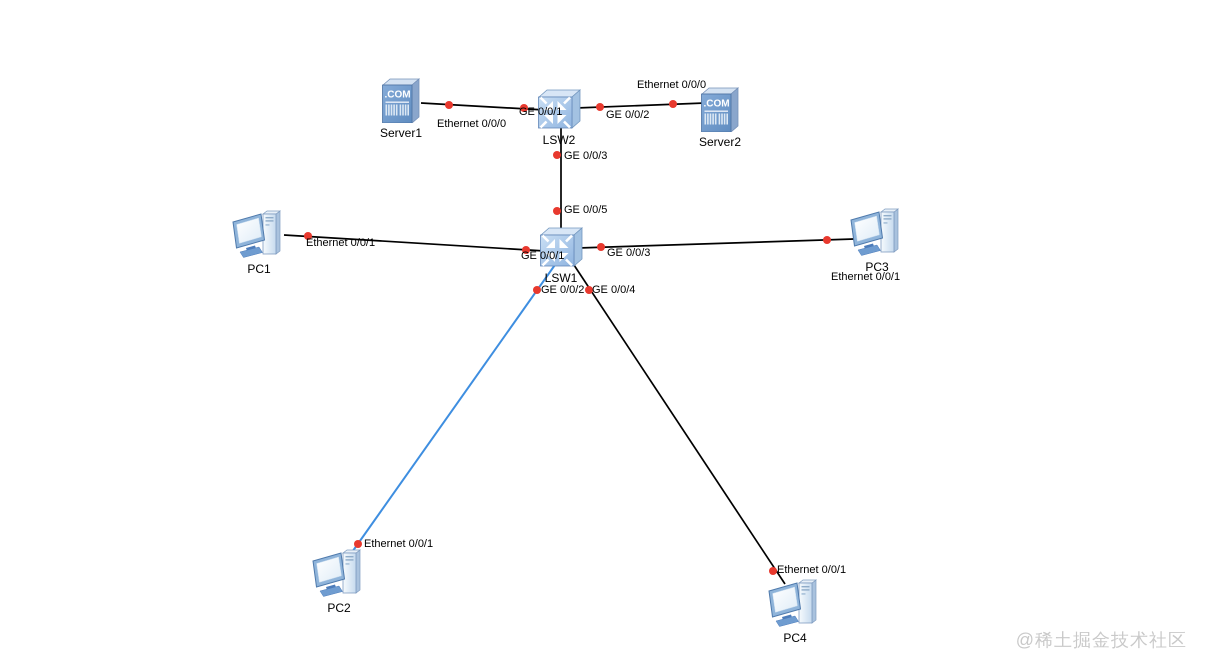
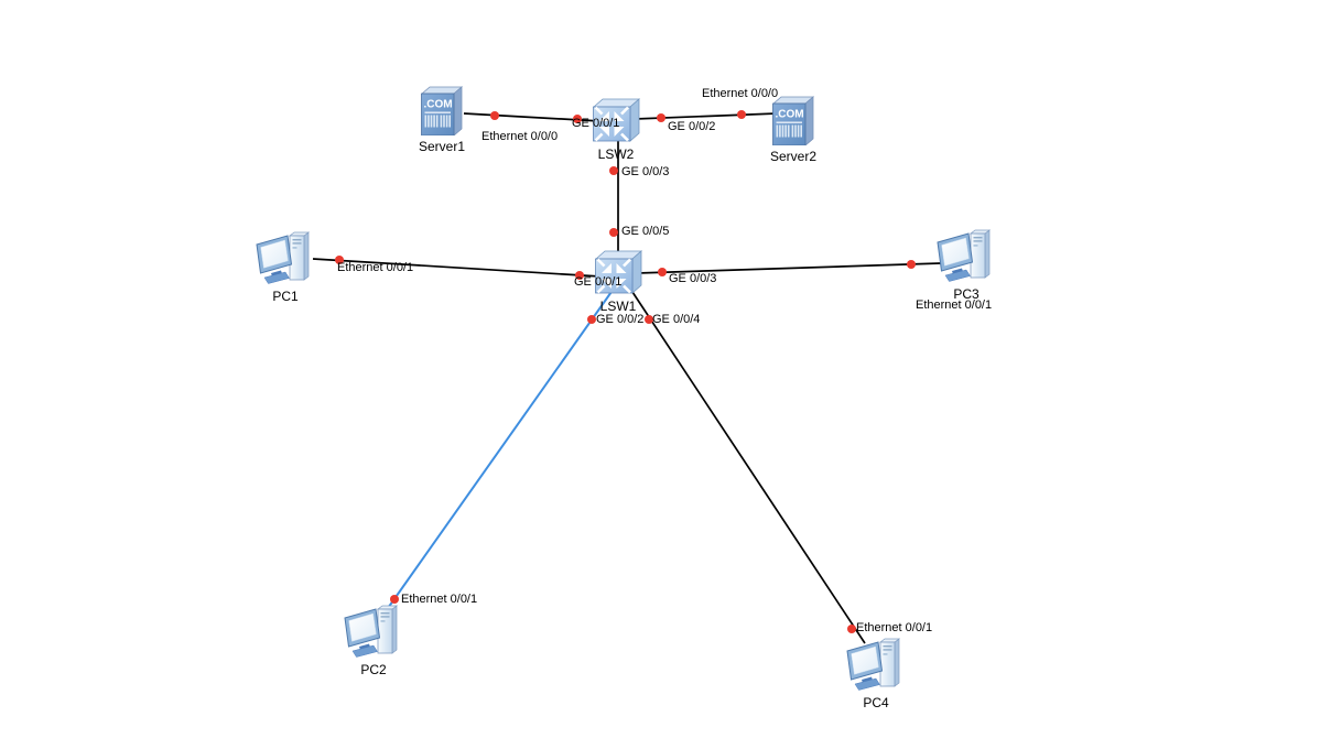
  .COM
  Server1
  LSW2
  .COM
  Server2
  LSW1
  PC1
  PC3
  PC2
  PC4
  Ethernet 0/0/0
  GE 0/0/1
  GE 0/0/2
  Ethernet 0/0/0
  GE 0/0/3
  GE 0/0/5
  Ethernet 0/0/1
  GE 0/0/1
  GE 0/0/3
  Ethernet 0/0/1
  GE 0/0/2
  Ethernet 0/0/1
  GE 0/0/4
  Ethernet 0/0/1
- @稀土掘金技术社区
